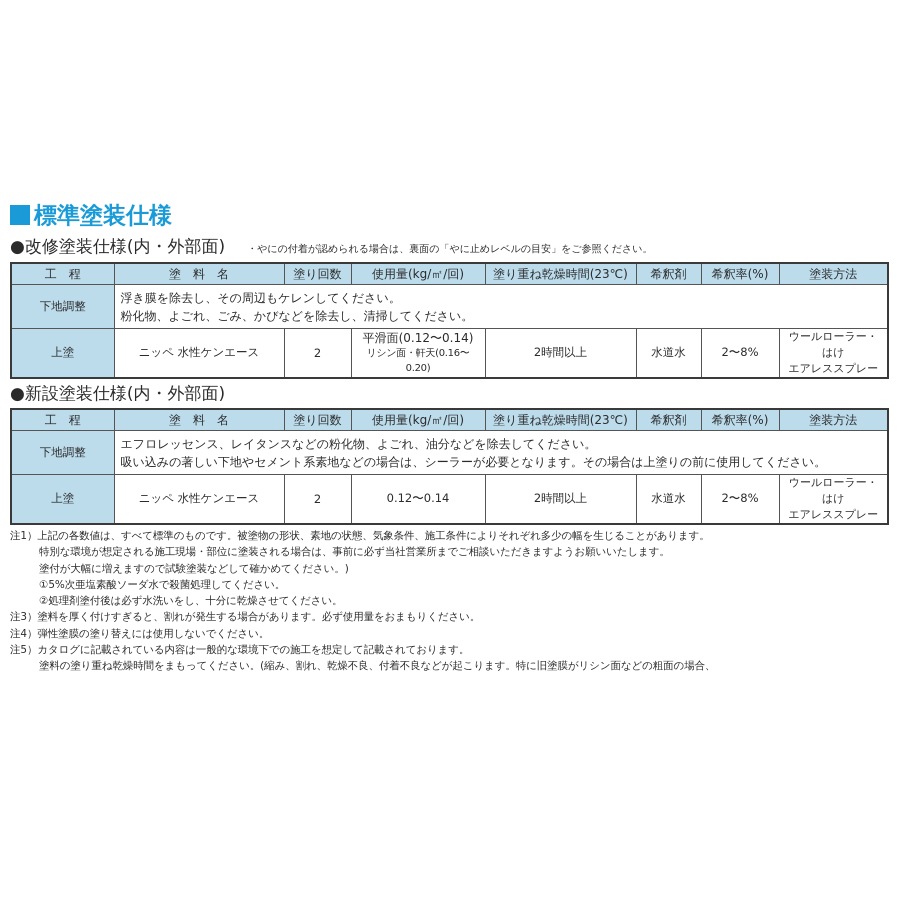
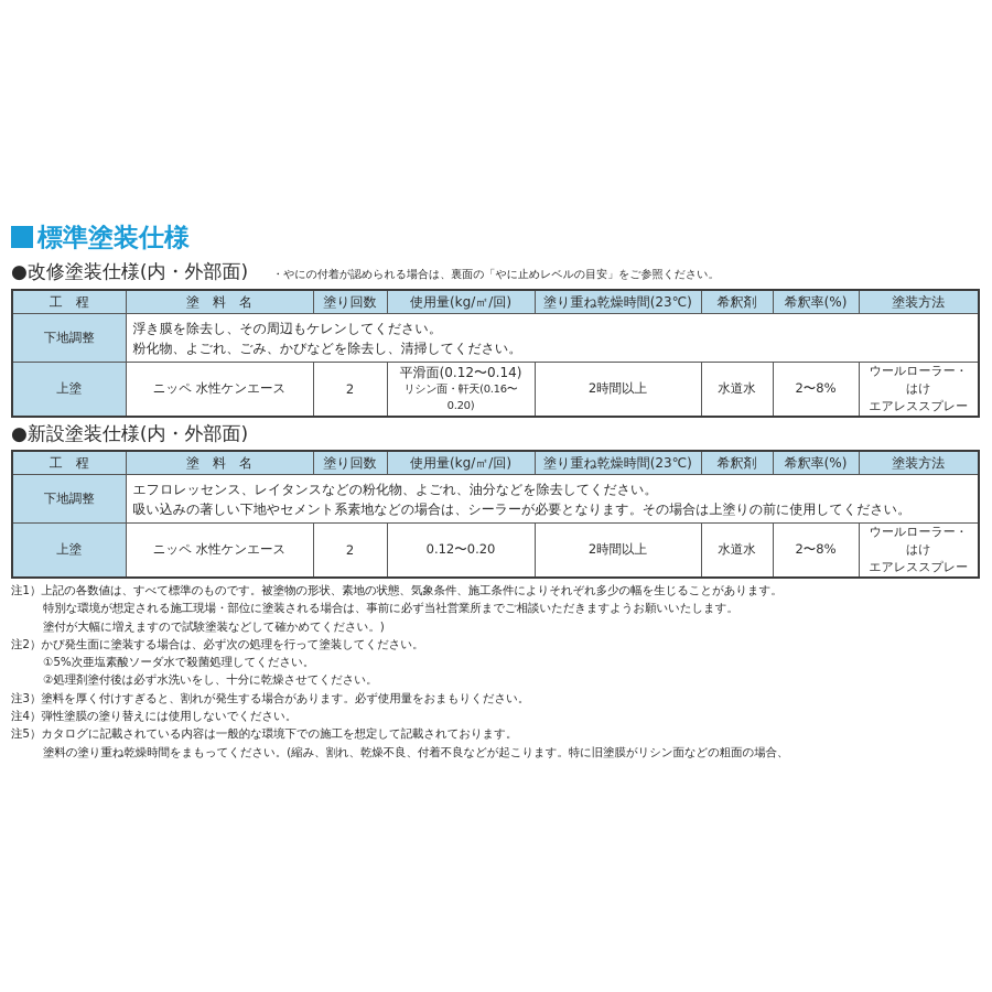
  標準塗装仕様
  ●改修塗装仕様(内・外部面)
  ・やにの付着が認められる場合は、裏面の「やに止めレベルの目安」をご参照ください。
  工 程	塗 料 名	塗り回数	使用量(kg/㎡/回)	塗り重ね乾燥時間(23℃)	希釈剤	希釈率(%)	塗装方法
  下地調整	浮き膜を除去し、その周辺もケレンしてください。 粉化物、よごれ、ごみ、かびなどを除去し、清掃してください。
  上塗	ニッペ 水性ケンエース	2	平滑面(0.12〜0.14) リシン面・軒天(0.16〜0.20)	2時間以上	水道水	2〜8%	ウールローラー・はけ エアレススプレー
  ●新設塗装仕様(内・外部面)
  工 程	塗 料 名	塗り回数	使用量(kg/㎡/回)	塗り重ね乾燥時間(23℃)	希釈剤	希釈率(%)	塗装方法
  下地調整	エフロレッセンス、レイタンスなどの粉化物、よごれ、油分などを除去してください。 吸い込みの著しい下地やセメント系素地などの場合は、シーラーが必要となります。その場合は上塗りの前に使用してください。
- 上塗	ニッペ 水性ケンエース	2	0.12〜0.14	2時間以上	水道水	2〜8%	ウールローラー・はけ エアレススプレー
+ 上塗	ニッペ 水性ケンエース	2	0.12〜0.20	2時間以上	水道水	2〜8%	ウールローラー・はけ エアレススプレー
  注1）上記の各数値は、すべて標準のものです。被塗物の形状、素地の状態、気象条件、施工条件によりそれぞれ多少の幅を生じることがあります。
  特別な環境が想定される施工現場・部位に塗装される場合は、事前に必ず当社営業所までご相談いただきますようお願いいたします。
  塗付が大幅に増えますので試験塗装などして確かめてください。)
+ 注2）かび発生面に塗装する場合は、必ず次の処理を行って塗装してください。
  ①5%次亜塩素酸ソーダ水で殺菌処理してください。
  ②処理剤塗付後は必ず水洗いをし、十分に乾燥させてください。
  注3）塗料を厚く付けすぎると、割れが発生する場合があります。必ず使用量をおまもりください。
  注4）弾性塗膜の塗り替えには使用しないでください。
  注5）カタログに記載されている内容は一般的な環境下での施工を想定して記載されております。
  塗料の塗り重ね乾燥時間をまもってください。(縮み、割れ、乾燥不良、付着不良などが起こります。特に旧塗膜がリシン面などの粗面の場合、
